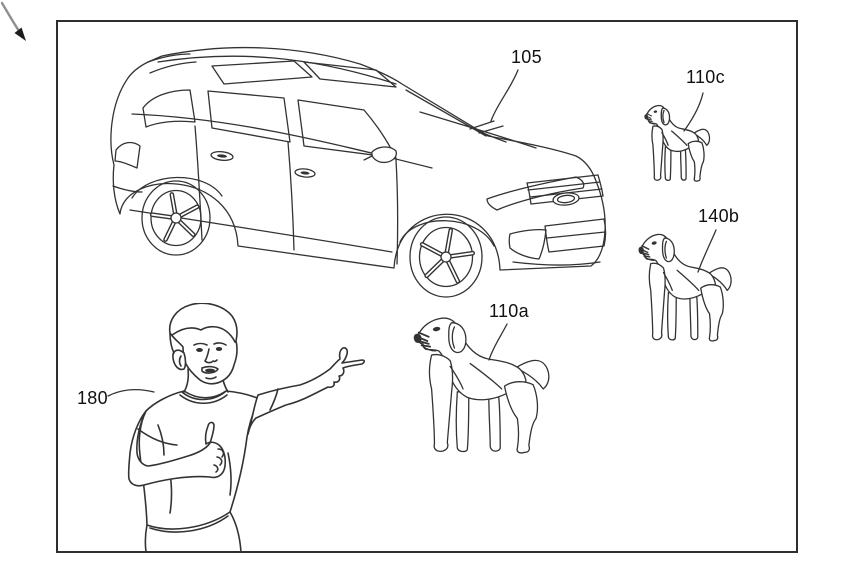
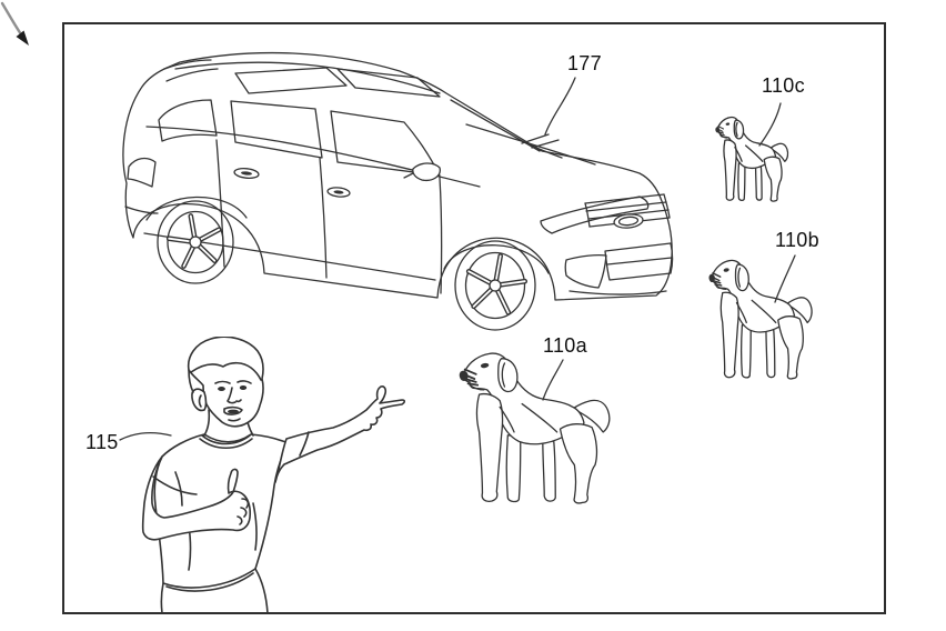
- 105
+ 177
  110c
- 140b
+ 110b
  110a
- 180
+ 115
